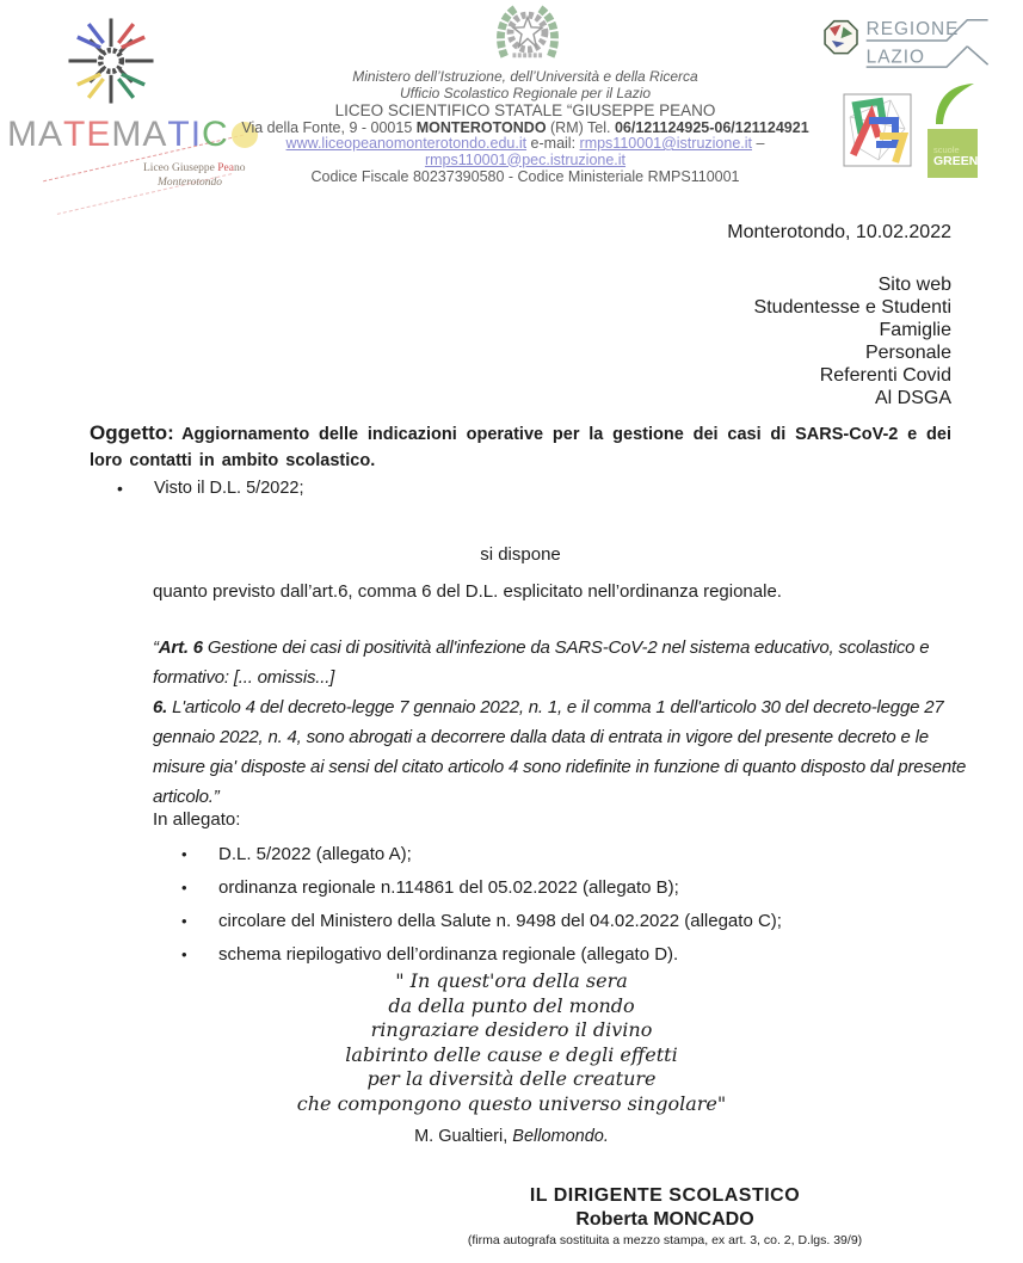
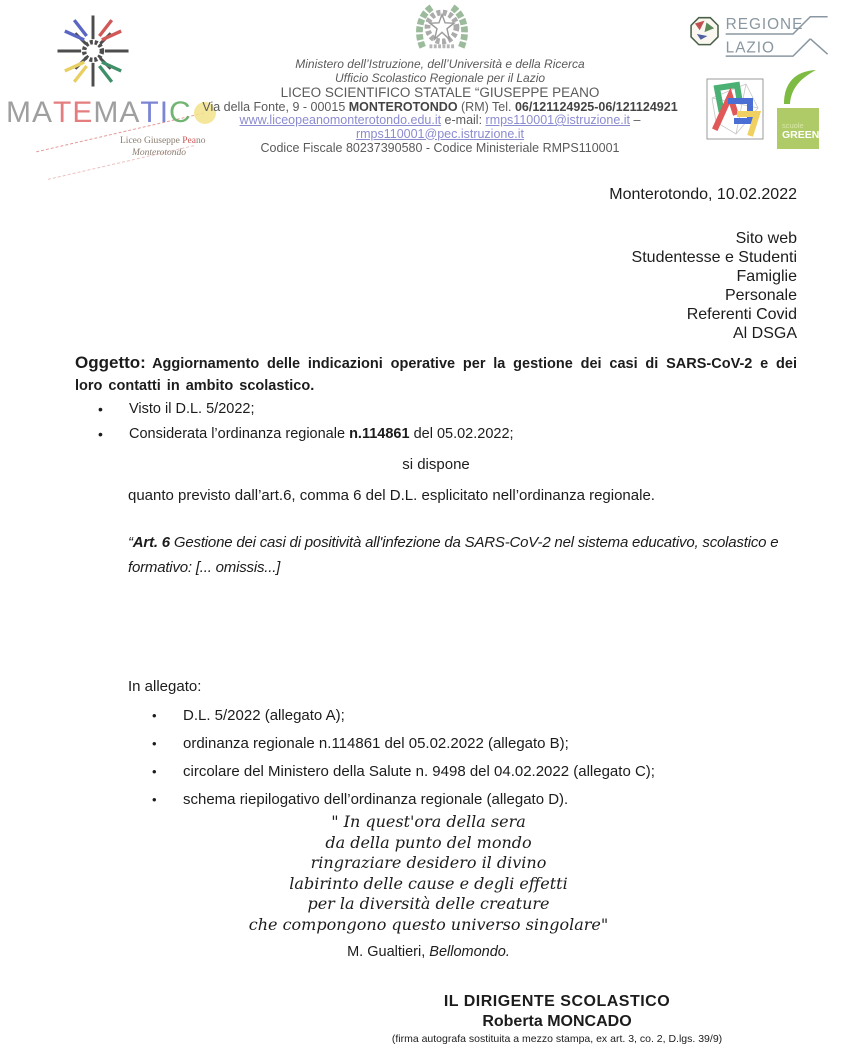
  MATEMATIC
  Liceo Giuseppe Peano
  Monterotondo
  Ministero dell’Istruzione, dell’Università e della Ricerca
  Ufficio Scolastico Regionale per il Lazio
  LICEO SCIENTIFICO STATALE “GIUSEPPE PEANO
  Via della Fonte, 9 - 00015 MONTEROTONDO (RM) Tel. 06/121124925-06/121124921
  www.liceopeanomonterotondo.edu.it e-mail: rmps110001@istruzione.it –
  rmps110001@pec.istruzione.it
  Codice Fiscale 80237390580 - Codice Ministeriale RMPS110001
  REGIONE
  LAZIO
  scuole
  GREEN
  Monterotondo, 10.02.2022
  Sito web
  Studentesse e Studenti
  Famiglie
  Personale
  Referenti Covid
  Al DSGA
  Oggetto: Aggiornamento delle indicazioni operative per la gestione dei casi di SARS-CoV-2 e dei loro contatti in ambito scolastico.
  Visto il D.L. 5/2022;
+ Considerata l’ordinanza regionale n.114861 del 05.02.2022;
  si dispone
  quanto previsto dall’art.6, comma 6 del D.L. esplicitato nell’ordinanza regionale.
  “Art. 6 Gestione dei casi di positività all'infezione da SARS-CoV-2 nel sistema educativo, scolastico e formativo: [... omissis...]
- 6. L'articolo 4 del decreto-legge 7 gennaio 2022, n. 1, e il comma 1 dell'articolo 30 del decreto-legge 27 gennaio 2022, n. 4, sono abrogati a decorrere dalla data di entrata in vigore del presente decreto e le misure gia' disposte ai sensi del citato articolo 4 sono ridefinite in funzione di quanto disposto dal presente articolo.”
  In allegato:
  D.L. 5/2022 (allegato A);
  ordinanza regionale n.114861 del 05.02.2022 (allegato B);
  circolare del Ministero della Salute n. 9498 del 04.02.2022 (allegato C);
  schema riepilogativo dell’ordinanza regionale (allegato D).
  " In quest'ora della sera
  da della punto del mondo
  ringraziare desidero il divino
  labirinto delle cause e degli effetti
  per la diversità delle creature
  che compongono questo universo singolare"
  M. Gualtieri, Bellomondo.
  IL DIRIGENTE SCOLASTICO
  Roberta MONCADO
  (firma autografa sostituita a mezzo stampa, ex art. 3, co. 2, D.lgs. 39/9)
